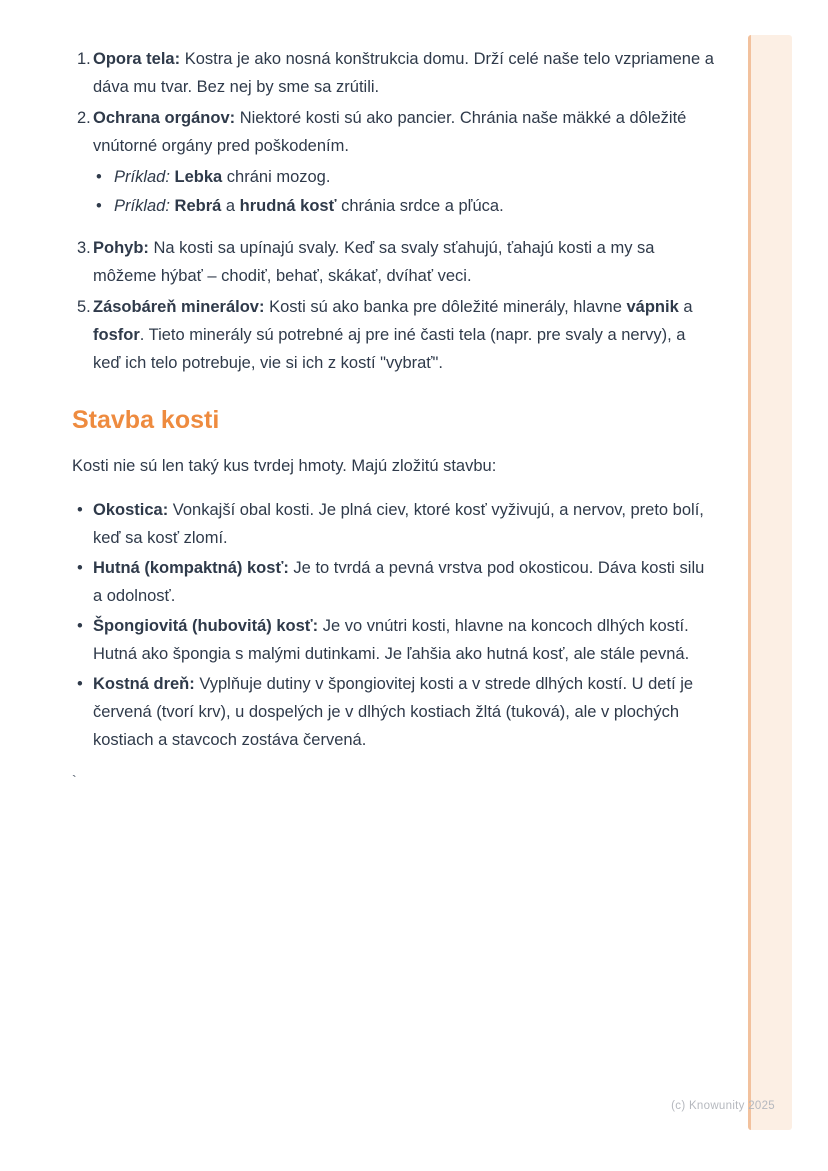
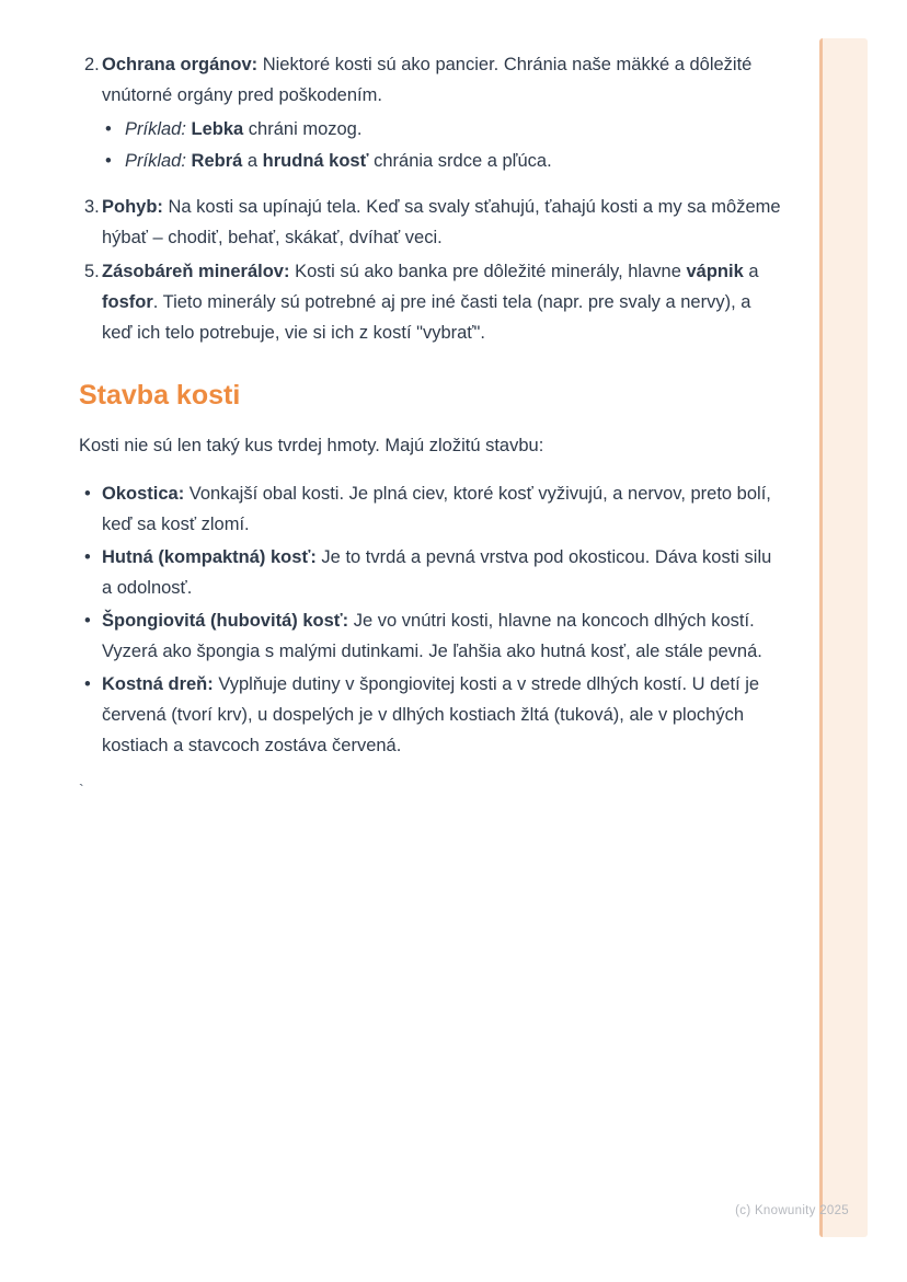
- 1.
- Opora tela: Kostra je ako nosná konštrukcia domu. Drží celé naše telo vzpriamene a dáva mu tvar. Bez nej by sme sa zrútili.
  2.
  Ochrana orgánov: Niektoré kosti sú ako pancier. Chránia naše mäkké a dôležité vnútorné orgány pred poškodením.
  Príklad: Lebka chráni mozog.
  Príklad: Rebrá a hrudná kosť chránia srdce a pľúca.
  3.
- Pohyb: Na kosti sa upínajú svaly. Keď sa svaly sťahujú, ťahajú kosti a my sa môžeme hýbať – chodiť, behať, skákať, dvíhať veci.
+ Pohyb: Na kosti sa upínajú tela. Keď sa svaly sťahujú, ťahajú kosti a my sa môžeme hýbať – chodiť, behať, skákať, dvíhať veci.
  5.
  Zásobáreň minerálov: Kosti sú ako banka pre dôležité minerály, hlavne vápnik a fosfor. Tieto minerály sú potrebné aj pre iné časti tela (napr. pre svaly a nervy), a keď ich telo potrebuje, vie si ich z kostí "vybrať".
  Stavba kosti
  Kosti nie sú len taký kus tvrdej hmoty. Majú zložitú stavbu:
  Okostica: Vonkajší obal kosti. Je plná ciev, ktoré kosť vyživujú, a nervov, preto bolí, keď sa kosť zlomí.
  Hutná (kompaktná) kosť: Je to tvrdá a pevná vrstva pod okosticou. Dáva kosti silu a odolnosť.
- Špongiovitá (hubovitá) kosť: Je vo vnútri kosti, hlavne na koncoch dlhých kostí. Hutná ako špongia s malými dutinkami. Je ľahšia ako hutná kosť, ale stále pevná.
+ Špongiovitá (hubovitá) kosť: Je vo vnútri kosti, hlavne na koncoch dlhých kostí. Vyzerá ako špongia s malými dutinkami. Je ľahšia ako hutná kosť, ale stále pevná.
  Kostná dreň: Vyplňuje dutiny v špongiovitej kosti a v strede dlhých kostí. U detí je červená (tvorí krv), u dospelých je v dlhých kostiach žltá (tuková), ale v plochých kostiach a stavcoch zostáva červená.
  `
  (c) Knowunity 2025
